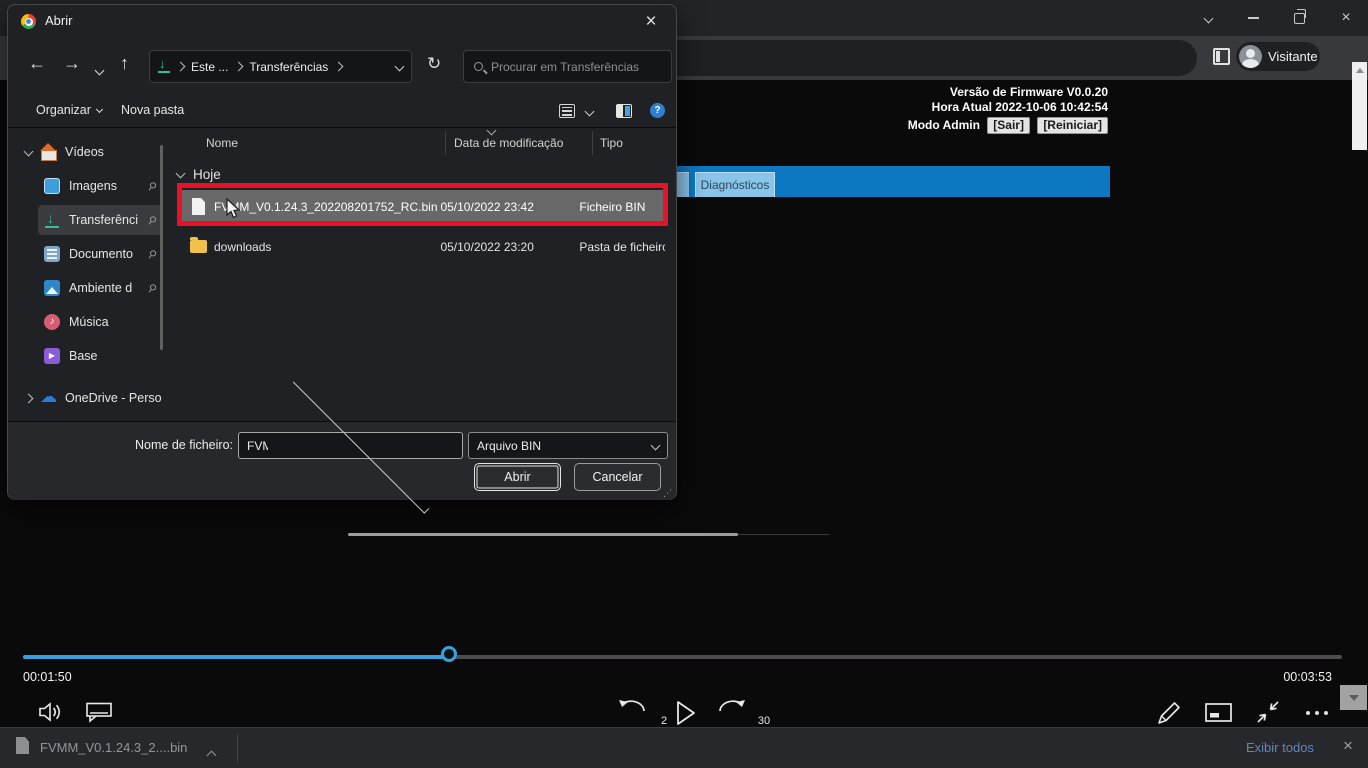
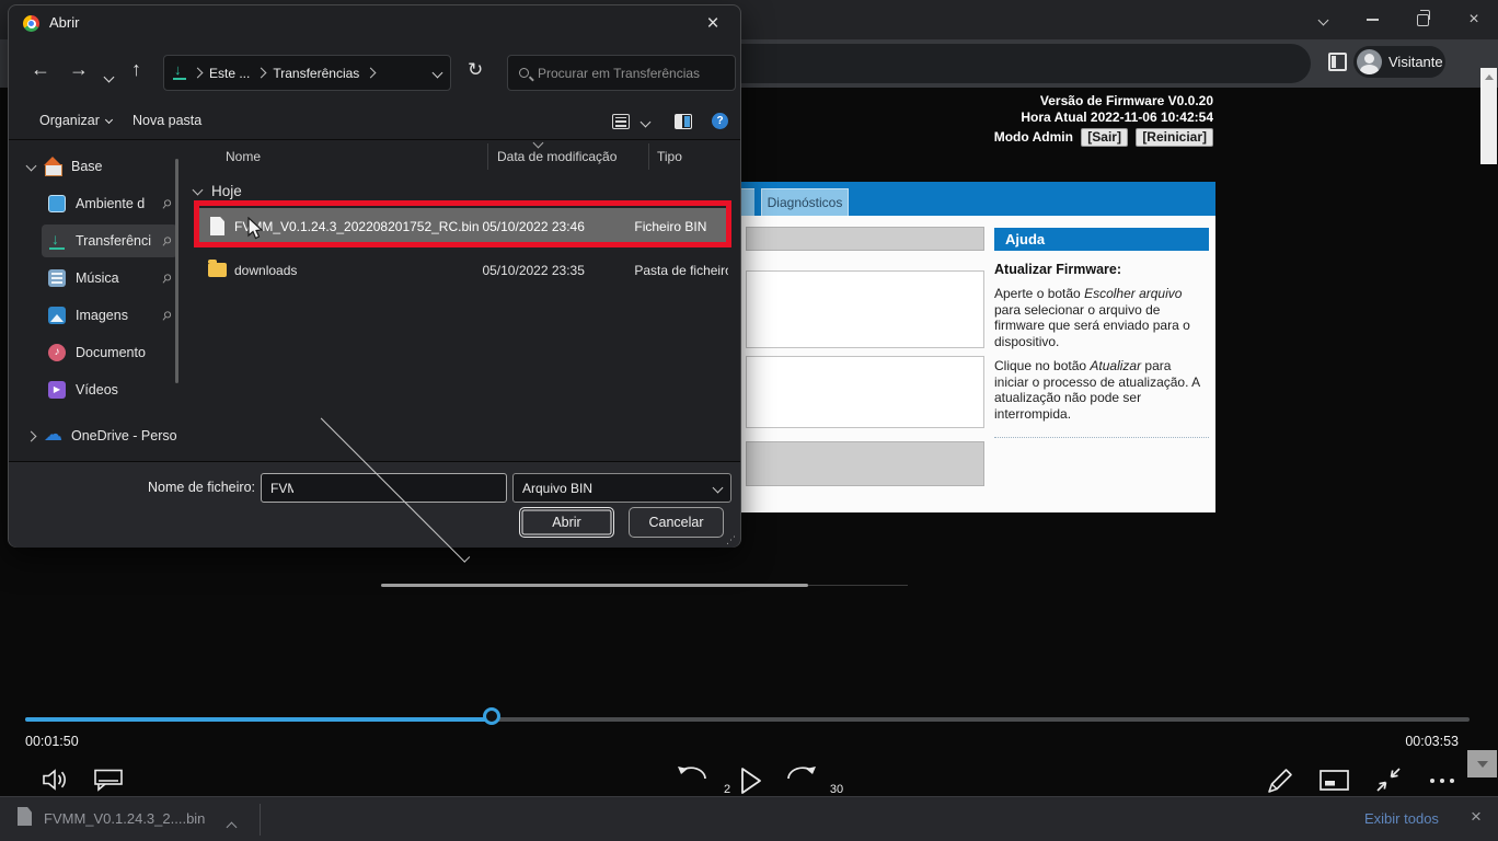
  ×
  Visitante
  Versão de Firmware V0.0.20
- Hora Atual 2022-10-06 10:42:54
+ Hora Atual 2022-11-06 10:42:54
  Modo Admin [Sair] [Reiniciar]
  Diagnósticos
+ Ajuda
+ Atualizar Firmware:
+ Aperte o botão Escolher arquivo para selecionar o arquivo de firmware que será enviado para o dispositivo.
+ Clique no botão Atualizar para iniciar o processo de atualização. A atualização não pode ser interrompida.
  00:01:50
  00:03:53
  2
  30
  FVMM_V0.1.24.3_2....bin
  Exibir todos
  ×
  Abrir
  ×
  ←
  →
  ↑
  Este ...
  Transferências
  ↻
  Procurar em Transferências
  Organizar
  Nova pasta
  ?
- Vídeos
+ Base
- Imagens
+ Ambiente d
  Transferênci
- Documento
+ Música
- Ambiente d
+ Imagens
  ♪
- Música
+ Documento
  ▶
- Base
+ Vídeos
  ☁
  OneDrive - Perso
  Nome
  Data de modificação
  Tipo
  Hoje
  FVM_V0.1.24.3_202208201752_RC.bin
- 05/10/2022 23:42
+ 05/10/2022 23:46
  Ficheiro BIN
  downloads
- 05/10/2022 23:20
+ 05/10/2022 23:35
  Pasta de ficheir
  Nome de ficheiro:
  Arquivo BIN
  Abrir
  Cancelar
  ⋰
